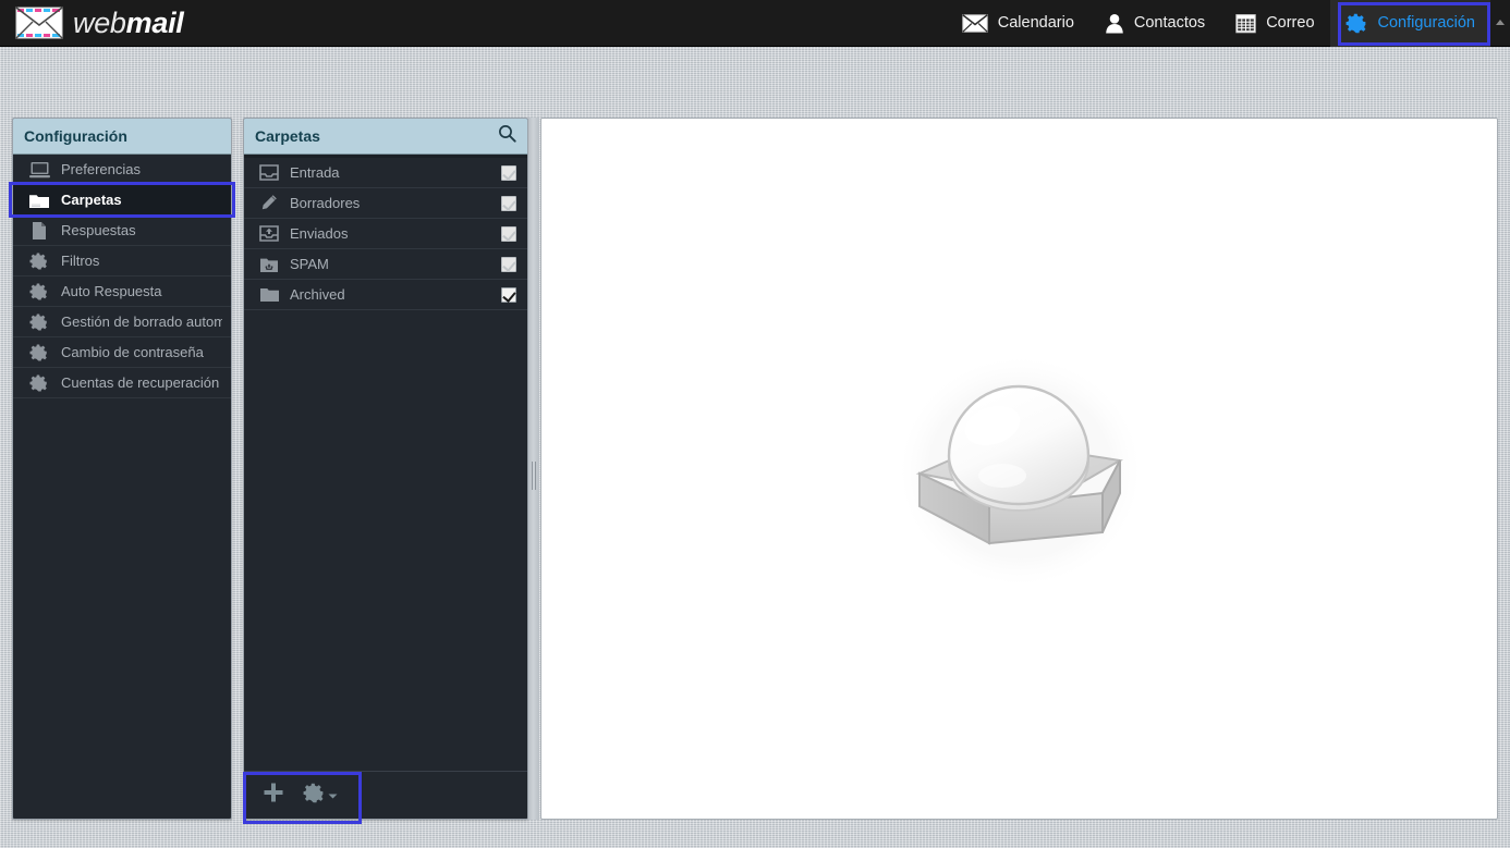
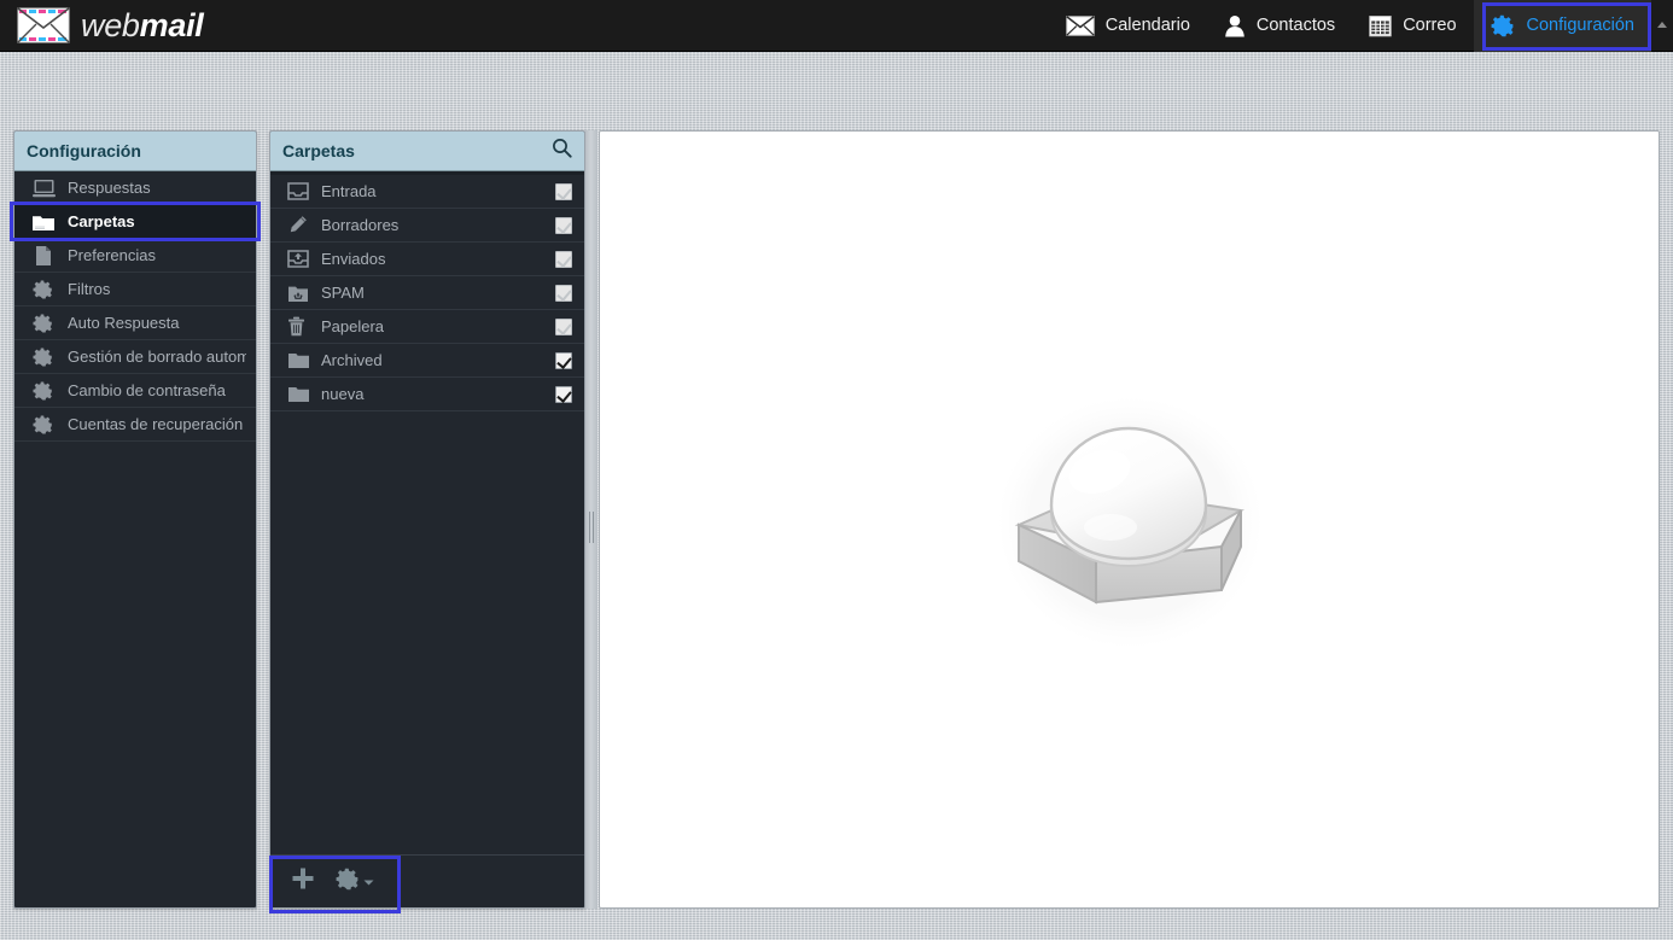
  webmail
  Calendario
  Contactos
  Correo
  Configuración
  Configuración
- Preferencias
+ Respuestas
  Carpetas
- Respuestas
+ Preferencias
  Filtros
  Auto Respuesta
  Gestión de borrado autom
  Cambio de contraseña
  Cuentas de recuperación
  Carpetas
  Entrada
  Borradores
  Enviados
  SPAM
+ Papelera
  Archived
+ nueva
